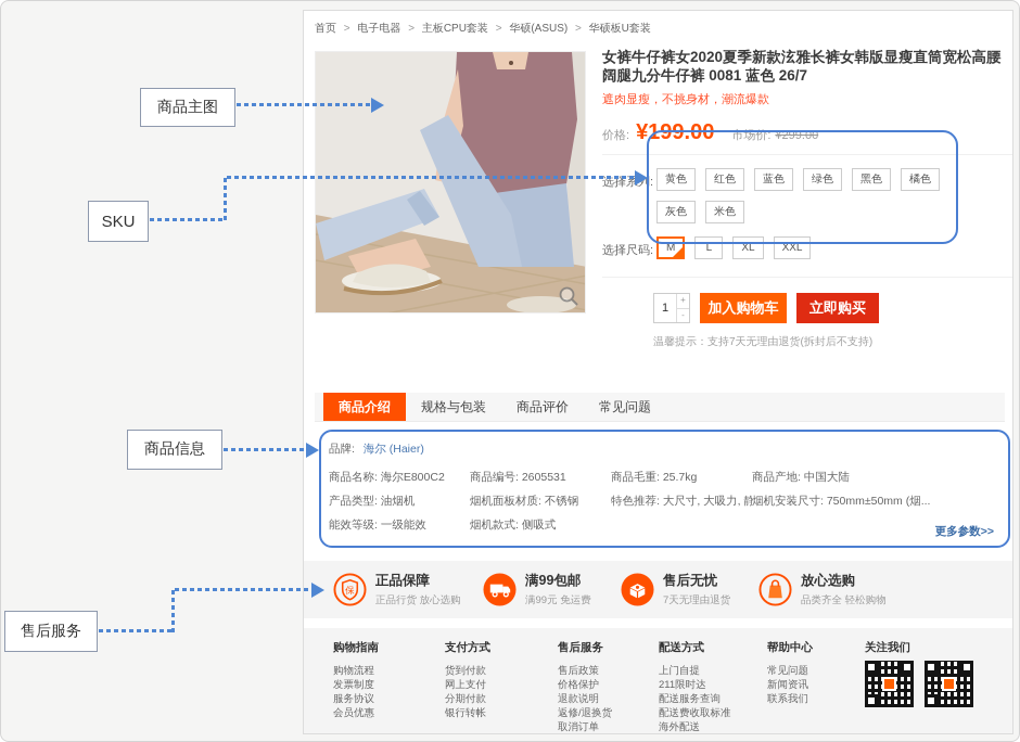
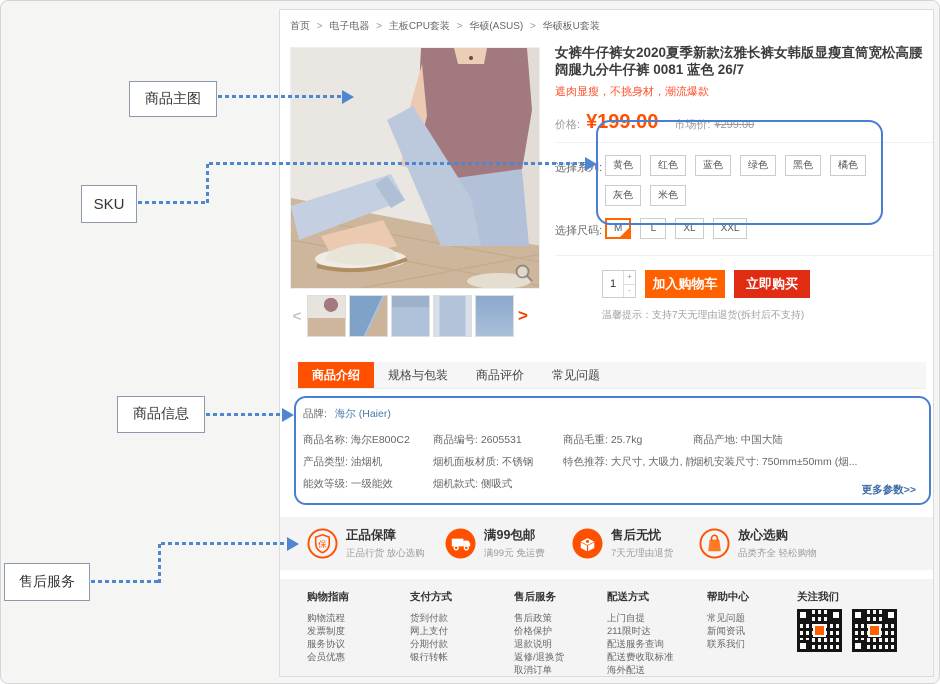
  首页 > 电子电器 > 主板CPU套装 > 华硕(ASUS) > 华硕板U套装
+ <
+ >
  女裤牛仔裤女2020夏季新款泫雅长裤女韩版显瘦直筒宽松高腰阔腿九分牛仔裤 0081 蓝色 26/7
  遮肉显瘦，不挑身材，潮流爆款
  价格:
  ¥199.00
  市场价:
  ¥299.00
  选择系列:
  黄色
  红色
  蓝色
  绿色
  黑色
  橘色
  灰色
  米色
  选择尺码:
  M
  L
  XL
  XXL
  1
  +
  -
  加入购物车
  立即购买
  温馨提示：支持7天无理由退货(拆封后不支持)
  商品介绍
  规格与包装
  商品评价
  常见问题
  品牌: 海尔 (Haier)
  商品名称: 海尔E800C2
  商品编号: 2605531
  商品毛重: 25.7kg
  商品产地: 中国大陆
  产品类型: 油烟机
  烟机面板材质: 不锈钢
  特色推荐: 大尺寸, 大吸力, 静
  烟机安装尺寸: 750mm±50mm (烟...
  能效等级: 一级能效
  烟机款式: 侧吸式
  更多参数>>
  保
  正品保障
  正品行货 放心选购
  满99包邮
  满99元 免运费
  售后无忧
  7天无理由退货
  放心选购
  品类齐全 轻松购物
  购物指南
  购物流程
  发票制度
  服务协议
  会员优惠
  支付方式
  货到付款
  网上支付
  分期付款
  银行转帐
  售后服务
  售后政策
  价格保护
  退款说明
  返修/退换货
  取消订单
  配送方式
  上门自提
  211限时达
  配送服务查询
  配送费收取标准
  海外配送
  帮助中心
  常见问题
  新闻资讯
  联系我们
  关注我们
  商品主图
  SKU
  商品信息
  售后服务
